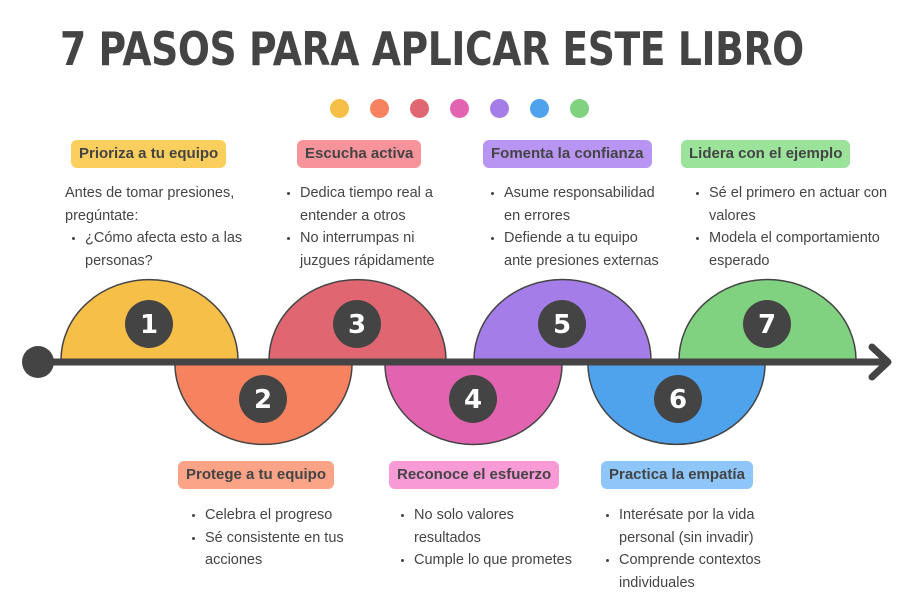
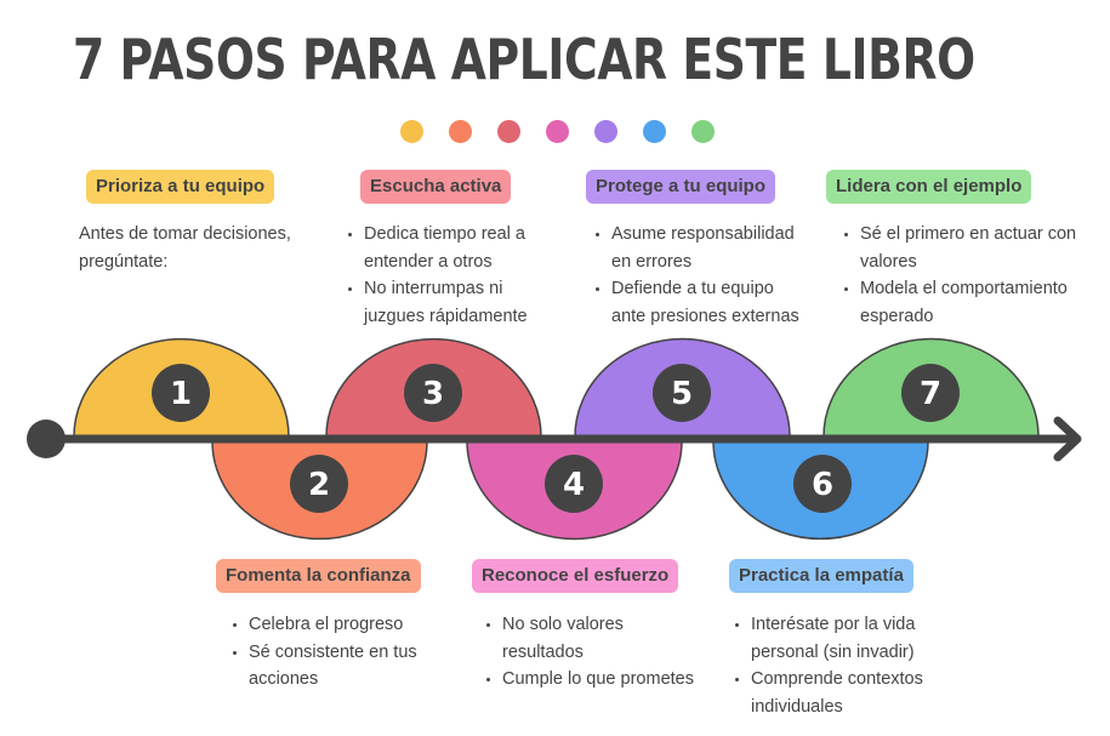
  7 PASOS PARA APLICAR ESTE LIBRO
  1
  2
  3
  4
  5
  6
  7
  Prioriza a tu equipo
- Antes de tomar presiones, pregúntate:
+ Antes de tomar decisiones, pregúntate:
- ¿Cómo afecta esto a las personas?
  Escucha activa
  Dedica tiempo real a entender a otros
  No interrumpas ni juzgues rápidamente
- Fomenta la confianza
+ Protege a tu equipo
  Asume responsabilidad en errores
  Defiende a tu equipo ante presiones externas
  Lidera con el ejemplo
  Sé el primero en actuar con valores
  Modela el comportamiento esperado
- Protege a tu equipo
+ Fomenta la confianza
  Celebra el progreso
  Sé consistente en tus acciones
  Reconoce el esfuerzo
  No solo valores resultados
  Cumple lo que prometes
  Practica la empatía
  Interésate por la vida personal (sin invadir)
  Comprende contextos individuales
